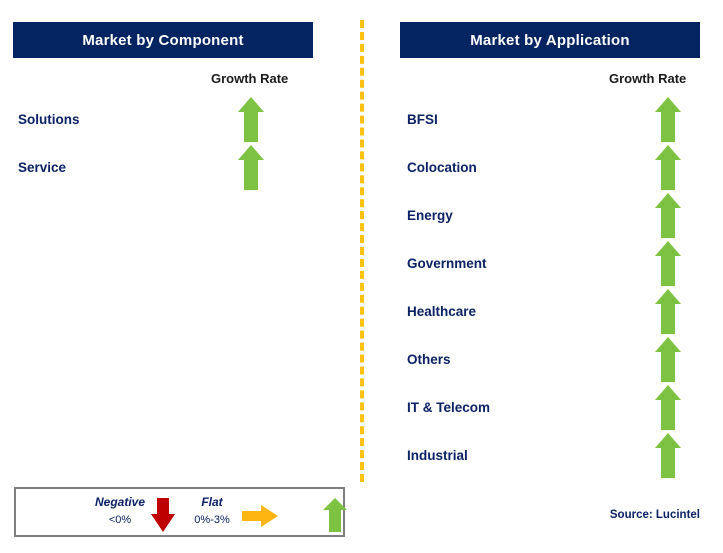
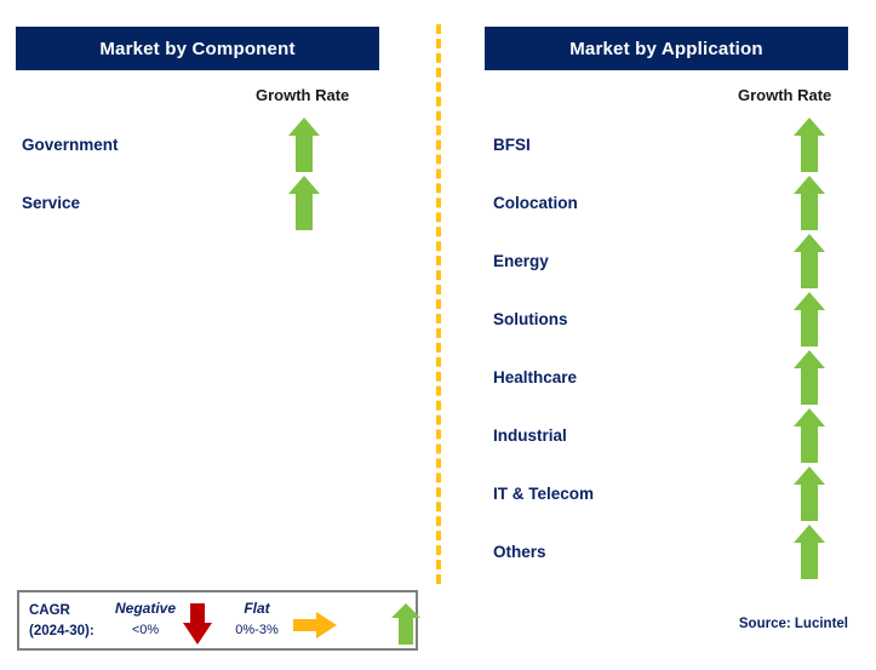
  Market by Component
  Market by Application
  Growth Rate
  Growth Rate
- Solutions
+ Government
  Service
  BFSI
  Colocation
  Energy
- Government
+ Solutions
  Healthcare
- Others
+ Industrial
  IT & Telecom
- Industrial
+ Others
+ CAGR
+ (2024-30):
  Negative
  <0%
  Flat
  0%-3%
  Source: Lucintel
